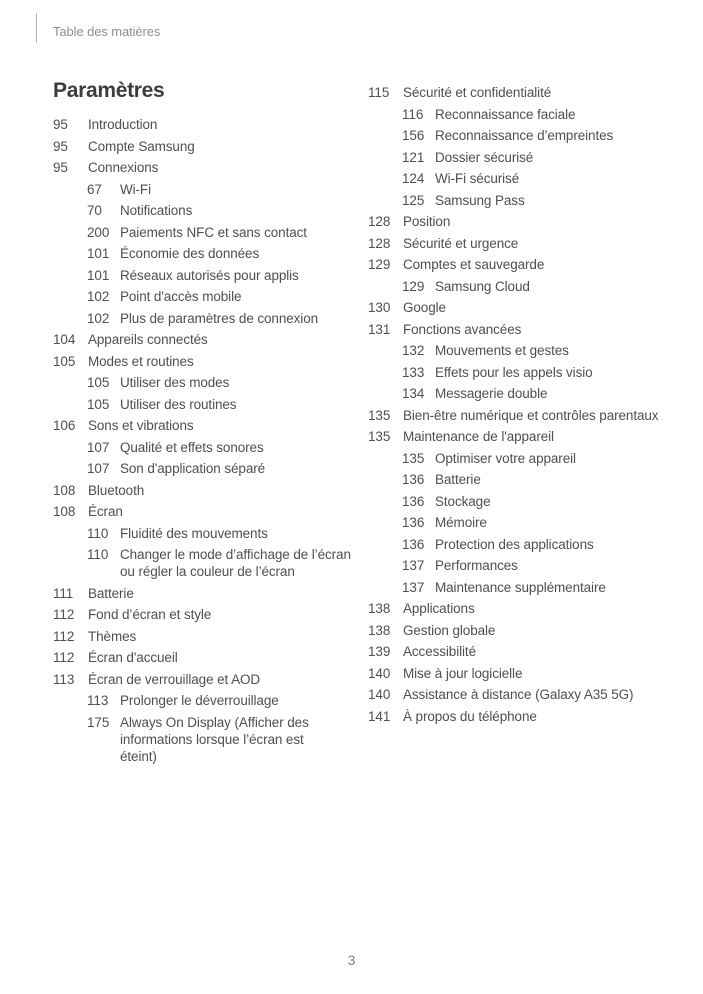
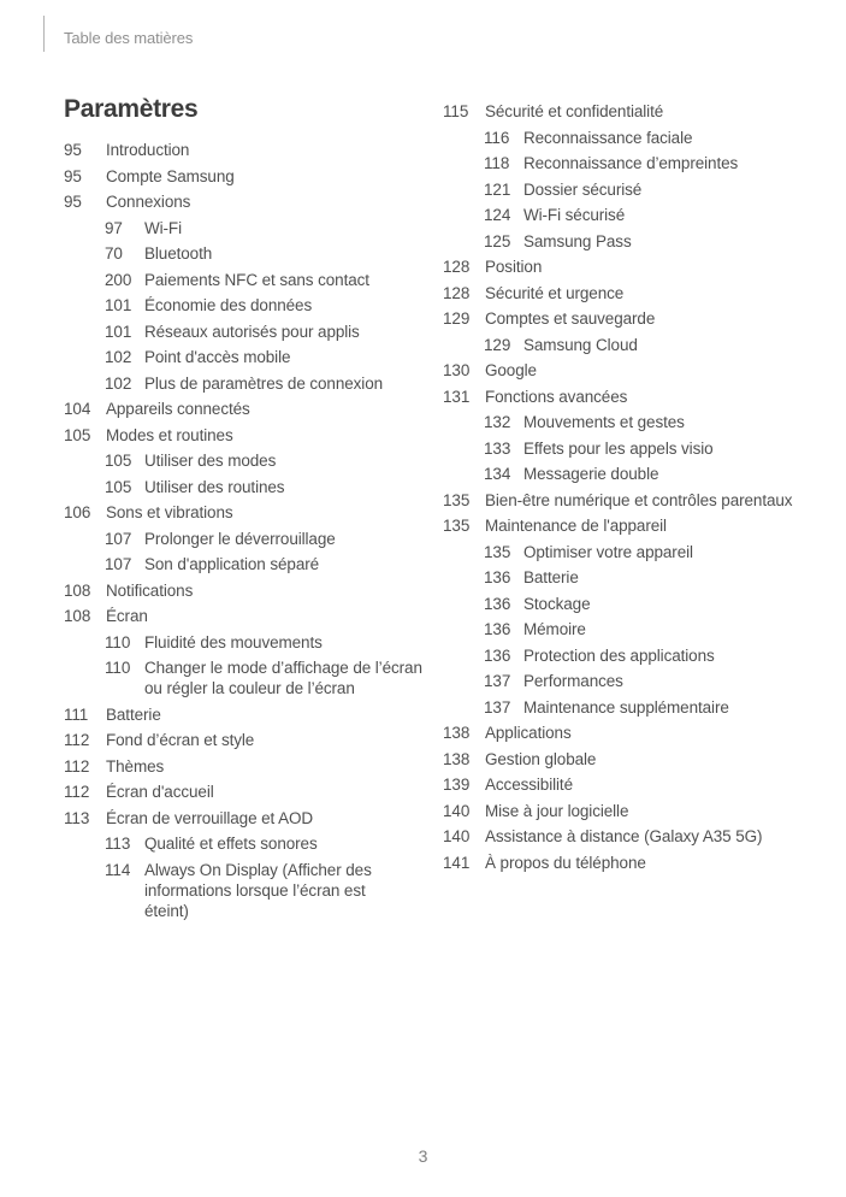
  Table des matières
  Paramètres
  95
  Introduction
  95
  Compte Samsung
  95
  Connexions
- 67
+ 97
  Wi-Fi
  70
- Notifications
+ Bluetooth
  200
  Paiements NFC et sans contact
  101
  Économie des données
  101
  Réseaux autorisés pour applis
  102
  Point d'accès mobile
  102
  Plus de paramètres de connexion
  104
  Appareils connectés
  105
  Modes et routines
  105
  Utiliser des modes
  105
  Utiliser des routines
  106
  Sons et vibrations
  107
- Qualité et effets sonores
+ Prolonger le déverrouillage
  107
  Son d'application séparé
  108
- Bluetooth
+ Notifications
  108
  Écran
  110
  Fluidité des mouvements
  110
  Changer le mode d’affichage de l’écran
  ou régler la couleur de l’écran
  111
  Batterie
  112
  Fond d’écran et style
  112
  Thèmes
  112
  Écran d'accueil
  113
  Écran de verrouillage et AOD
  113
- Prolonger le déverrouillage
+ Qualité et effets sonores
- 175
+ 114
  Always On Display (Afficher des
  informations lorsque l’écran est
  éteint)
  115
  Sécurité et confidentialité
  116
  Reconnaissance faciale
- 156
+ 118
  Reconnaissance d’empreintes
  121
  Dossier sécurisé
  124
  Wi-Fi sécurisé
  125
  Samsung Pass
  128
  Position
  128
  Sécurité et urgence
  129
  Comptes et sauvegarde
  129
  Samsung Cloud
  130
  Google
  131
  Fonctions avancées
  132
  Mouvements et gestes
  133
  Effets pour les appels visio
  134
  Messagerie double
  135
  Bien-être numérique et contrôles parentaux
  135
  Maintenance de l'appareil
  135
  Optimiser votre appareil
  136
  Batterie
  136
  Stockage
  136
  Mémoire
  136
  Protection des applications
  137
  Performances
  137
  Maintenance supplémentaire
  138
  Applications
  138
  Gestion globale
  139
  Accessibilité
  140
  Mise à jour logicielle
  140
  Assistance à distance (Galaxy A35 5G)
  141
  À propos du téléphone
  3
